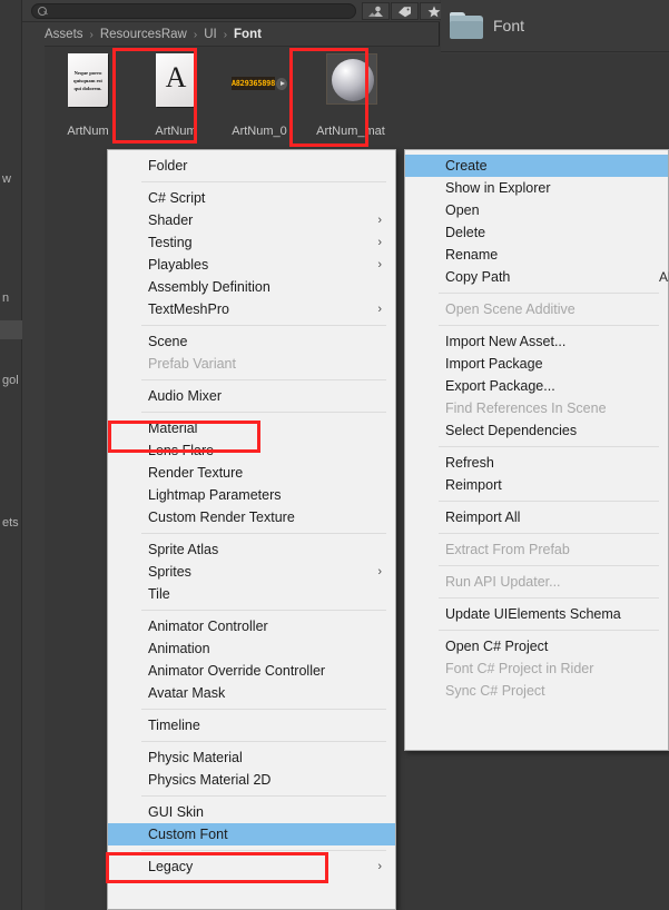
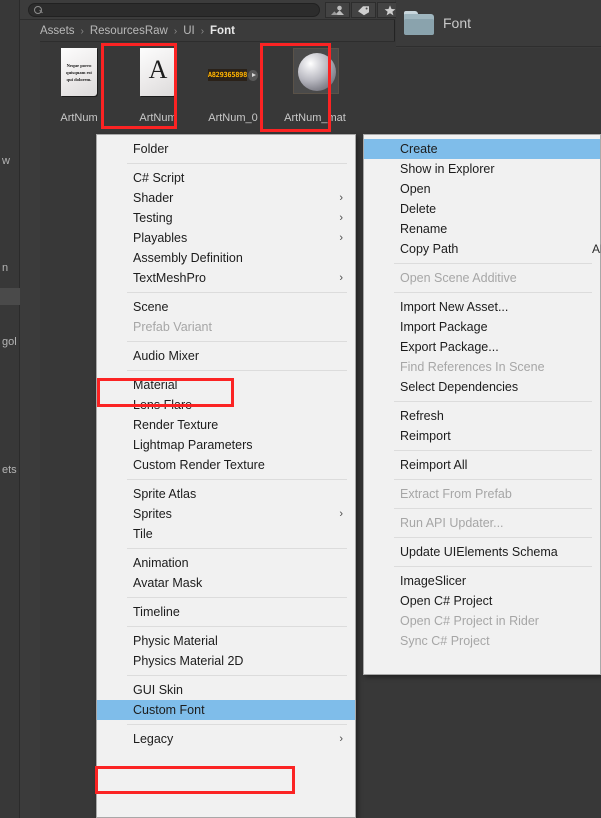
  w
  n
  gol
  ets
  Assets
  ›
  ResourcesRaw
  ›
  UI
  ›
  Font
  ArtNum
  A
  ArtNum
  A829365898
  ArtNum_0
  ArtNum_mat
  Font
  Folder
  C# Script
  Shader
  ›
  Testing
  ›
  Playables
  ›
  Assembly Definition
  TextMeshPro
  ›
  Scene
  Prefab Variant
  Audio Mixer
  Material
  Lens Flare
  Render Texture
  Lightmap Parameters
  Custom Render Texture
  Sprite Atlas
  Sprites
  ›
  Tile
- Animator Controller
  Animation
- Animator Override Controller
  Avatar Mask
  Timeline
  Physic Material
  Physics Material 2D
  GUI Skin
  Custom Font
  Legacy
  ›
  Create
  Show in Explorer
  Open
  Delete
  Rename
  Copy Path
  Open Scene Additive
  Import New Asset...
  Import Package
  Export Package...
  Find References In Scene
  Select Dependencies
  Refresh
  Reimport
  Reimport All
  Extract From Prefab
  Run API Updater...
  Update UIElements Schema
+ ImageSlicer
  Open C# Project
- Font C# Project in Rider
+ Open C# Project in Rider
  Sync C# Project
